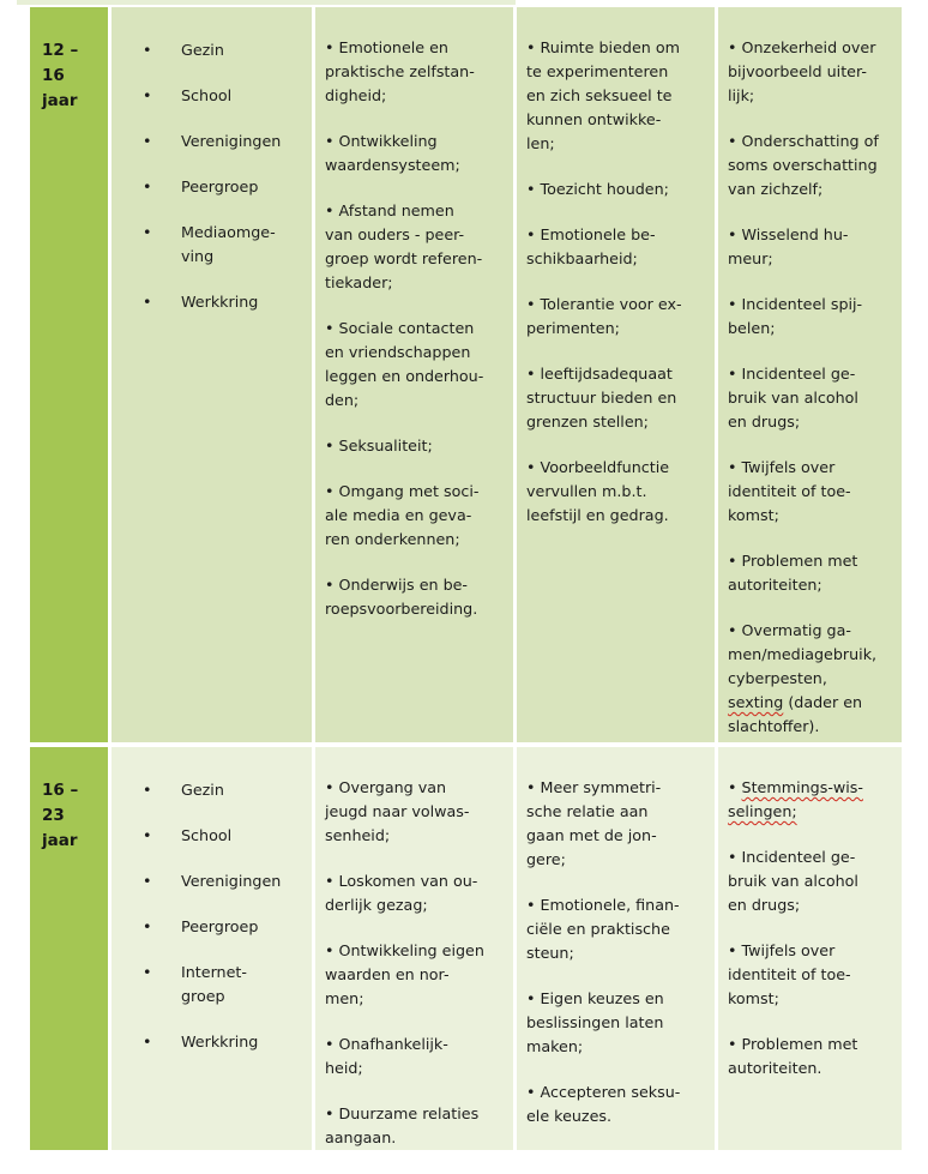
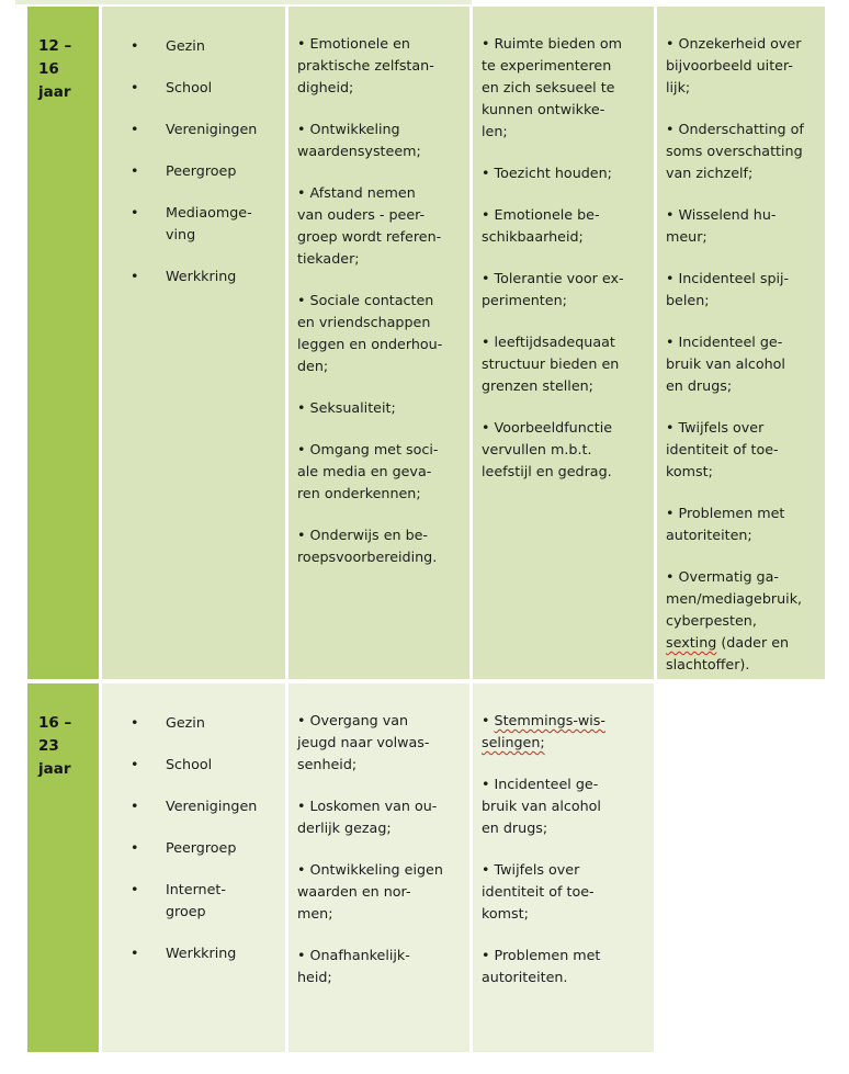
  12 –
  16
  jaar
  •
  Gezin
  •
  School
  •
  Verenigingen
  •
  Peergroep
  •
  Mediaomge-
  ving
  •
  Werkkring
  • Emotionele en
  praktische zelfstan-
  digheid;
  • Ontwikkeling
  waardensysteem;
  • Afstand nemen
  van ouders - peer-
  groep wordt referen-
  tiekader;
  • Sociale contacten
  en vriendschappen
  leggen en onderhou-
  den;
  • Seksualiteit;
  • Omgang met soci-
  ale media en geva-
  ren onderkennen;
  • Onderwijs en be-
  roepsvoorbereiding.
  • Ruimte bieden om
  te experimenteren
  en zich seksueel te
  kunnen ontwikke-
  len;
  • Toezicht houden;
  • Emotionele be-
  schikbaarheid;
  • Tolerantie voor ex-
  perimenten;
  • leeftijdsadequaat
  structuur bieden en
  grenzen stellen;
  • Voorbeeldfunctie
  vervullen m.b.t.
  leefstijl en gedrag.
  • Onzekerheid over
  bijvoorbeeld uiter-
  lijk;
  • Onderschatting of
  soms overschatting
  van zichzelf;
  • Wisselend hu-
  meur;
  • Incidenteel spij-
  belen;
  • Incidenteel ge-
  bruik van alcohol
  en drugs;
  • Twijfels over
  identiteit of toe-
  komst;
  • Problemen met
  autoriteiten;
  • Overmatig ga-
  men/mediagebruik,
  cyberpesten,
  sexting (dader en
  slachtoffer).
  16 –
  23
  jaar
  •
  Gezin
  •
  School
  •
  Verenigingen
  •
  Peergroep
  •
  Internet-
  groep
  •
  Werkkring
  • Overgang van
  jeugd naar volwas-
  senheid;
  • Loskomen van ou-
  derlijk gezag;
  • Ontwikkeling eigen
  waarden en nor-
  men;
  • Onafhankelijk-
  heid;
- • Duurzame relaties
- aangaan.
- • Meer symmetri-
- sche relatie aan
- gaan met de jon-
- gere;
- • Emotionele, finan-
- ciële en praktische
- steun;
- • Eigen keuzes en
- beslissingen laten
- maken;
- • Accepteren seksu-
- ele keuzes.
  • Stemmings-wis-
  selingen;
  • Incidenteel ge-
  bruik van alcohol
  en drugs;
  • Twijfels over
  identiteit of toe-
  komst;
  • Problemen met
  autoriteiten.
